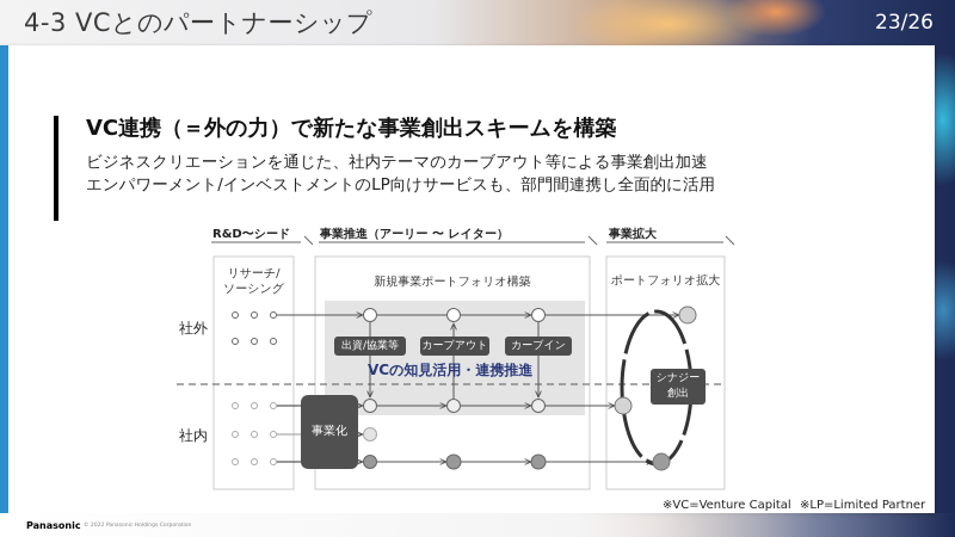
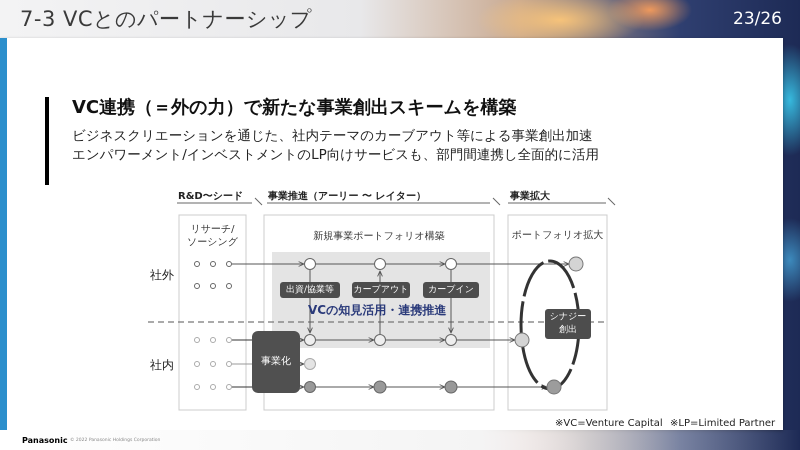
- 4-3 VCとのパートナーシップ
+ 7-3 VCとのパートナーシップ
  23/26
  VC連携（＝外の力）で新たな事業創出スキームを構築
  ビジネスクリエーションを通じた、社内テーマのカーブアウト等による事業創出加速
  エンパワーメント/インベストメントのLP向けサービスも、部門間連携し全面的に活用
  R&D〜シード
  事業推進（アーリー 〜 レイター）
  事業拡大
  リサーチ/
  ソーシング
  新規事業ポートフォリオ構築
  ポートフォリオ拡大
  社外
  社内
  出資/協業等
  カーブアウト
  カーブイン
  VCの知見活用・連携推進
  事業化
  シナジー
  創出
  ※VC=Venture Capital
  ※LP=Limited Partner
  Panasonic
